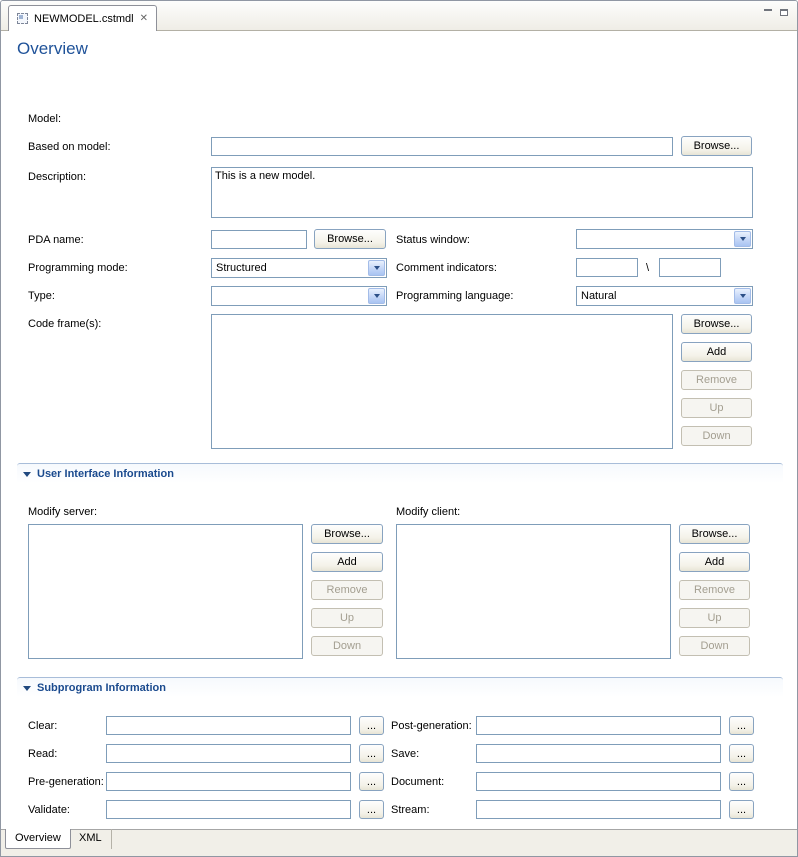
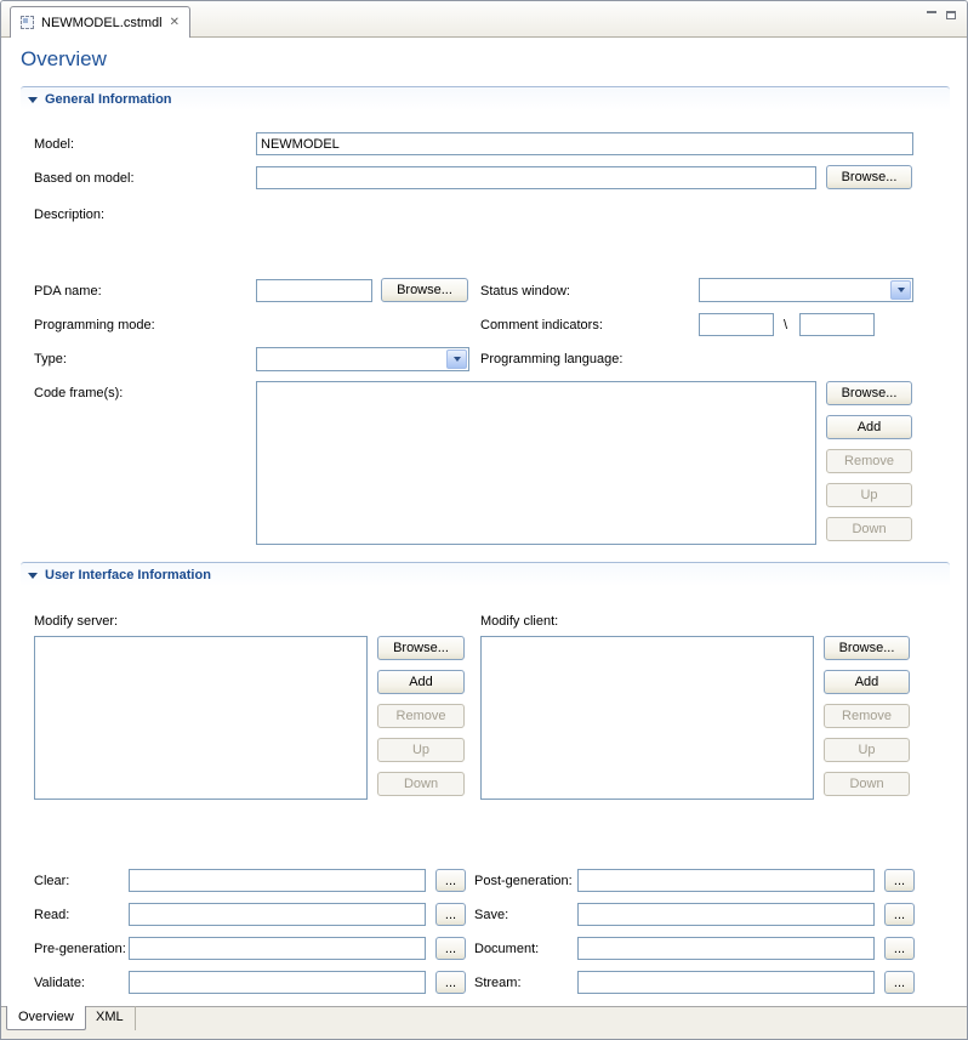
  NEWMODEL.cstmdl
  ✕
  Overview
+ General Information
  Model:
+ NEWMODEL
  Based on model:
  Browse...
  Description:
- This is a new model.
  PDA name:
  Browse...
  Status window:
  Programming mode:
- Structured
  Comment indicators:
  \
  Type:
  Programming language:
- Natural
  Code frame(s):
  Browse...
  Add
  Remove
  Up
  Down
  User Interface Information
  Modify server:
  Browse...
  Add
  Remove
  Up
  Down
  Modify client:
  Browse...
  Add
  Remove
  Up
  Down
- Subprogram Information
  Clear:
  ...
  Post-generation:
  ...
  Read:
  ...
  Save:
  ...
  Pre-generation:
  ...
  Document:
  ...
  Validate:
  ...
  Stream:
  ...
  Overview
  XML
